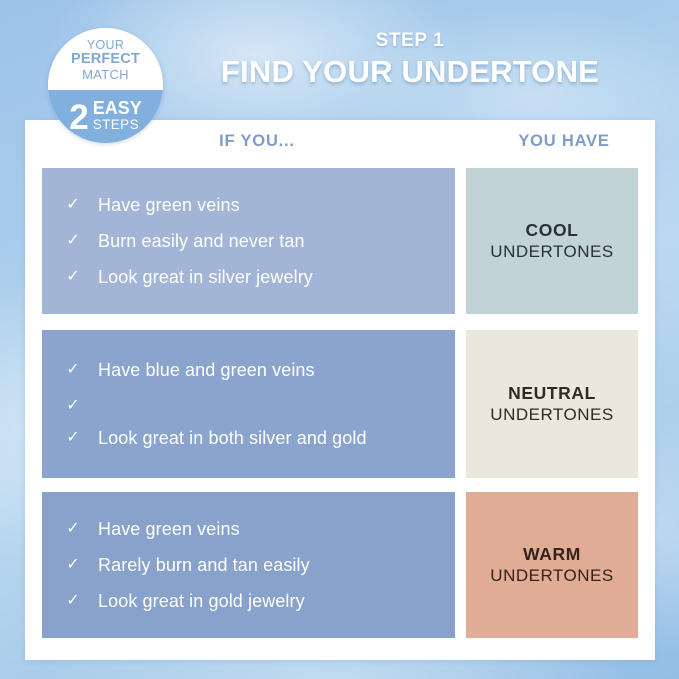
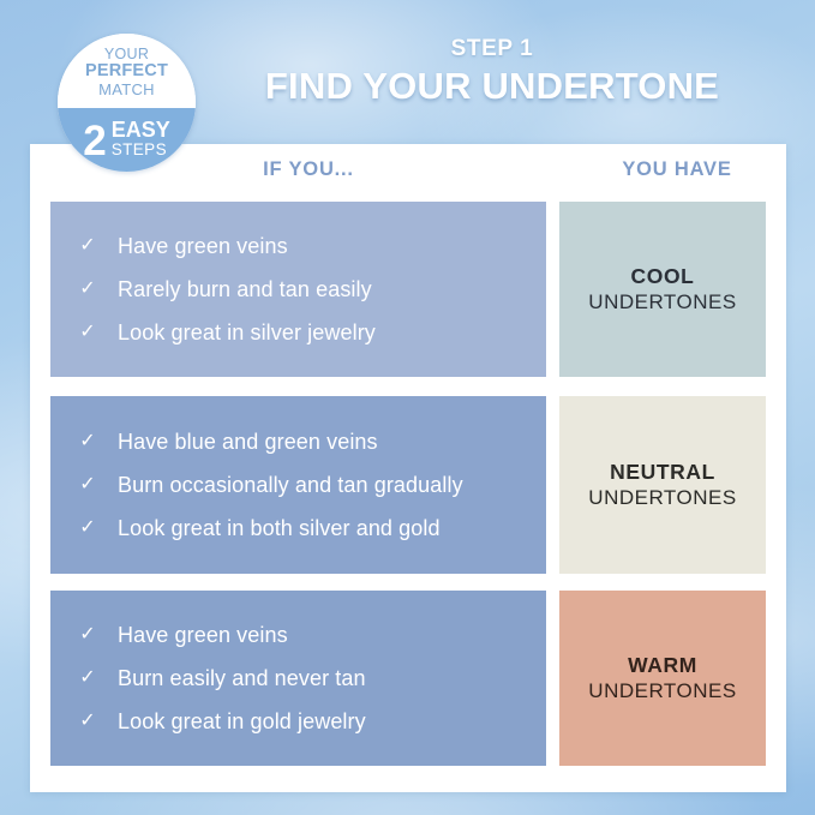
  STEP 1
  FIND YOUR UNDERTONE
  YOUR
  PERFECT
  MATCH
  2
  EASY
  STEPS
  IF YOU...
  YOU HAVE
  ✓
  Have green veins
  ✓
- Burn easily and never tan
+ Rarely burn and tan easily
  ✓
  Look great in silver jewelry
  COOL
  UNDERTONES
  ✓
  Have blue and green veins
  ✓
+ Burn occasionally and tan gradually
  ✓
  Look great in both silver and gold
  NEUTRAL
  UNDERTONES
  ✓
  Have green veins
  ✓
- Rarely burn and tan easily
+ Burn easily and never tan
  ✓
  Look great in gold jewelry
  WARM
  UNDERTONES
